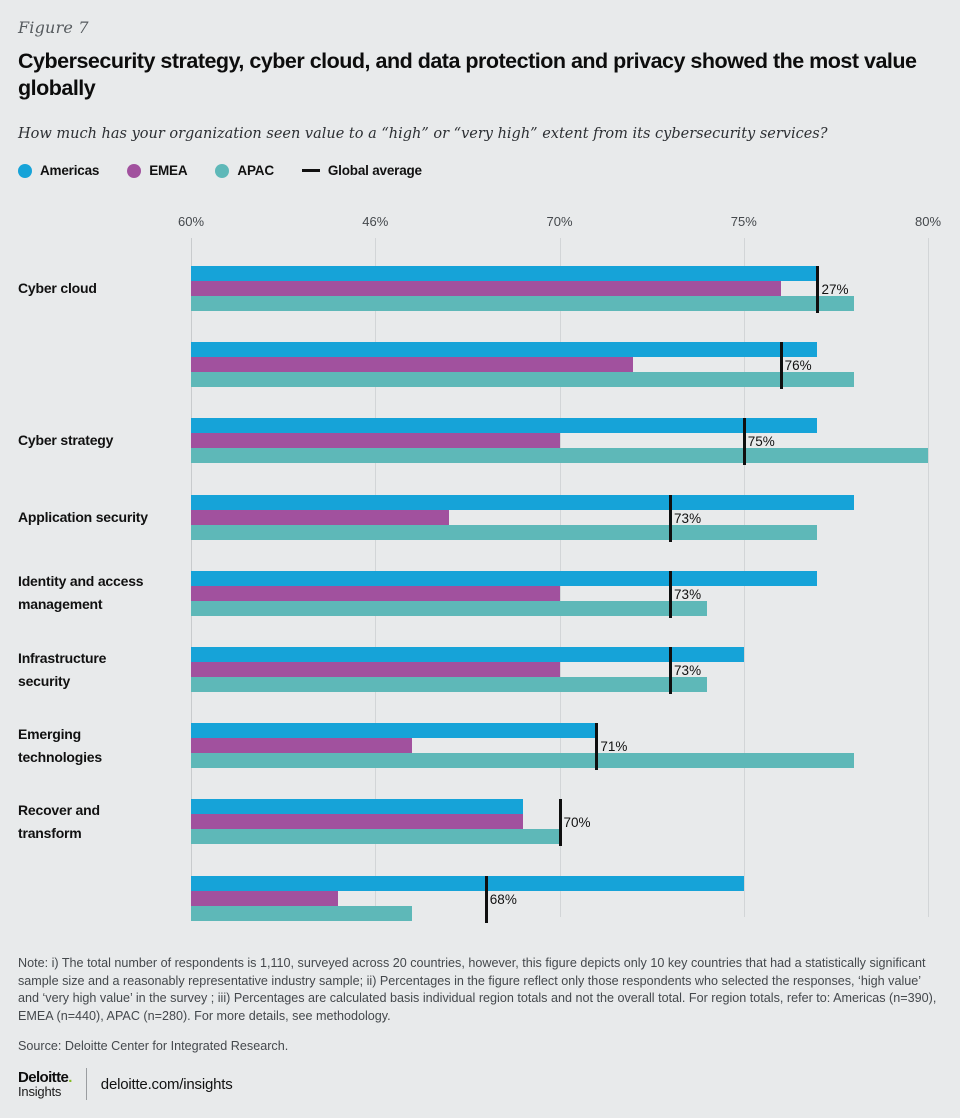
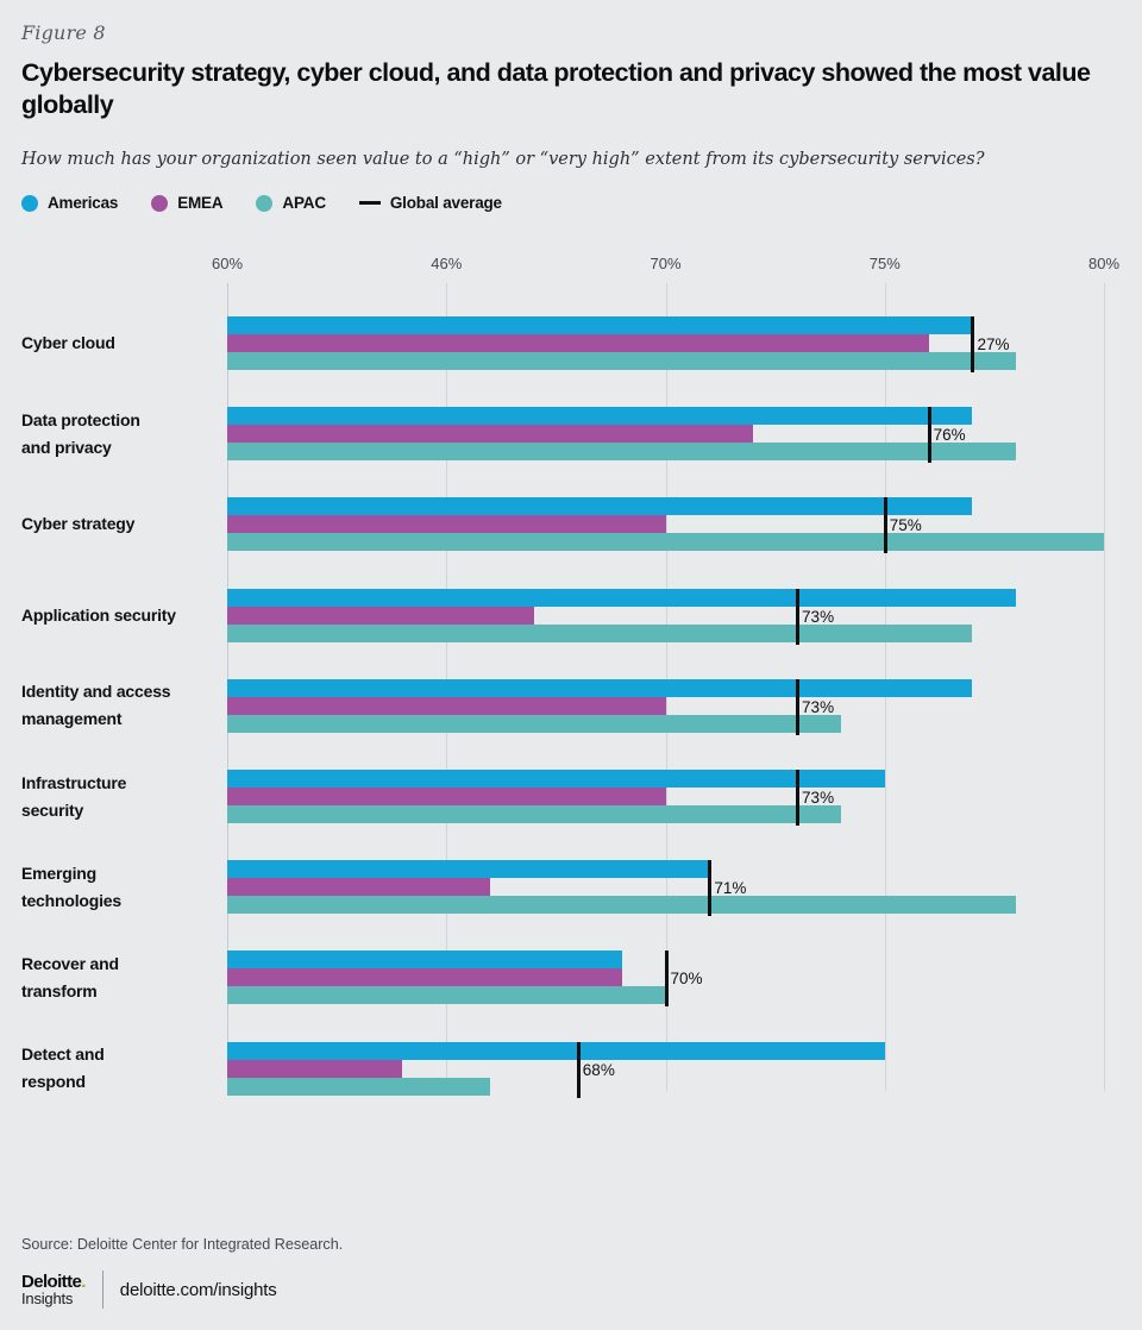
- Figure 7
+ Figure 8
  Cybersecurity strategy, cyber cloud, and data protection and privacy showed the most value globally
  How much has your organization seen value to a “high” or “very high” extent from its cybersecurity services?
  Americas
  EMEA
  APAC
  Global average
  60%
  46%
  70%
  75%
  80%
  Cyber cloud
  27%
+ Data protection
+ and privacy
  76%
  Cyber strategy
  75%
  Application security
  73%
  Identity and access
  management
  73%
  Infrastructure
  security
  73%
  Emerging
  technologies
  71%
  Recover and
  transform
  70%
+ Detect and
+ respond
  68%
- Note: i) The total number of respondents is 1,110, surveyed across 20 countries, however, this figure depicts only 10 key countries that had a statistically significant sample size and a reasonably representative industry sample; ii) Percentages in the figure reflect only those respondents who selected the responses, ‘high value’ and ‘very high value’ in the survey ; iii) Percentages are calculated basis individual region totals and not the overall total. For region totals, refer to: Americas (n=390), EMEA (n=440), APAC (n=280). For more details, see methodology.
  Source: Deloitte Center for Integrated Research.
  Deloitte.
  Insights
  deloitte.com/insights
